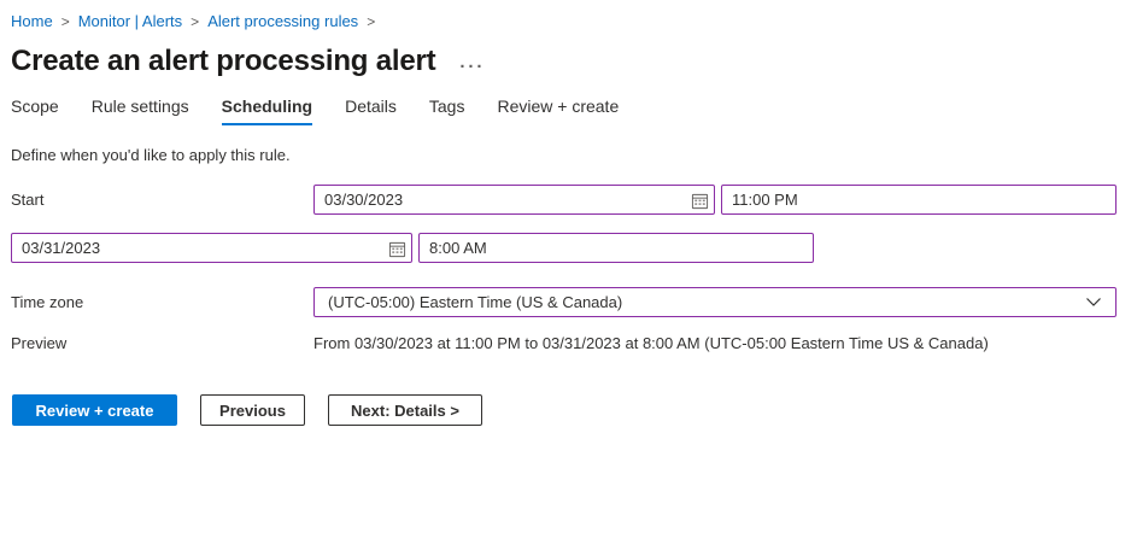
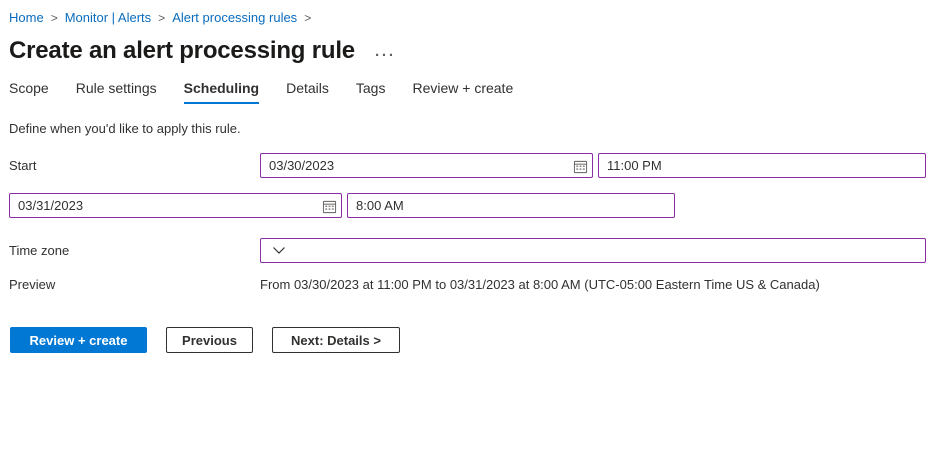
  Home
  >
  Monitor | Alerts
  >
  Alert processing rules
  >
- Create an alert processing alert
+ Create an alert processing rule
  ···
  Scope
  Rule settings
  Scheduling
  Details
  Tags
  Review + create
  Define when you'd like to apply this rule.
  Start
  03/30/2023
  11:00 PM
  03/31/2023
  8:00 AM
  Time zone
- (UTC-05:00) Eastern Time (US & Canada)
  Preview
  From 03/30/2023 at 11:00 PM to 03/31/2023 at 8:00 AM (UTC-05:00 Eastern Time US & Canada)
  Review + create
  Previous
  Next: Details >
